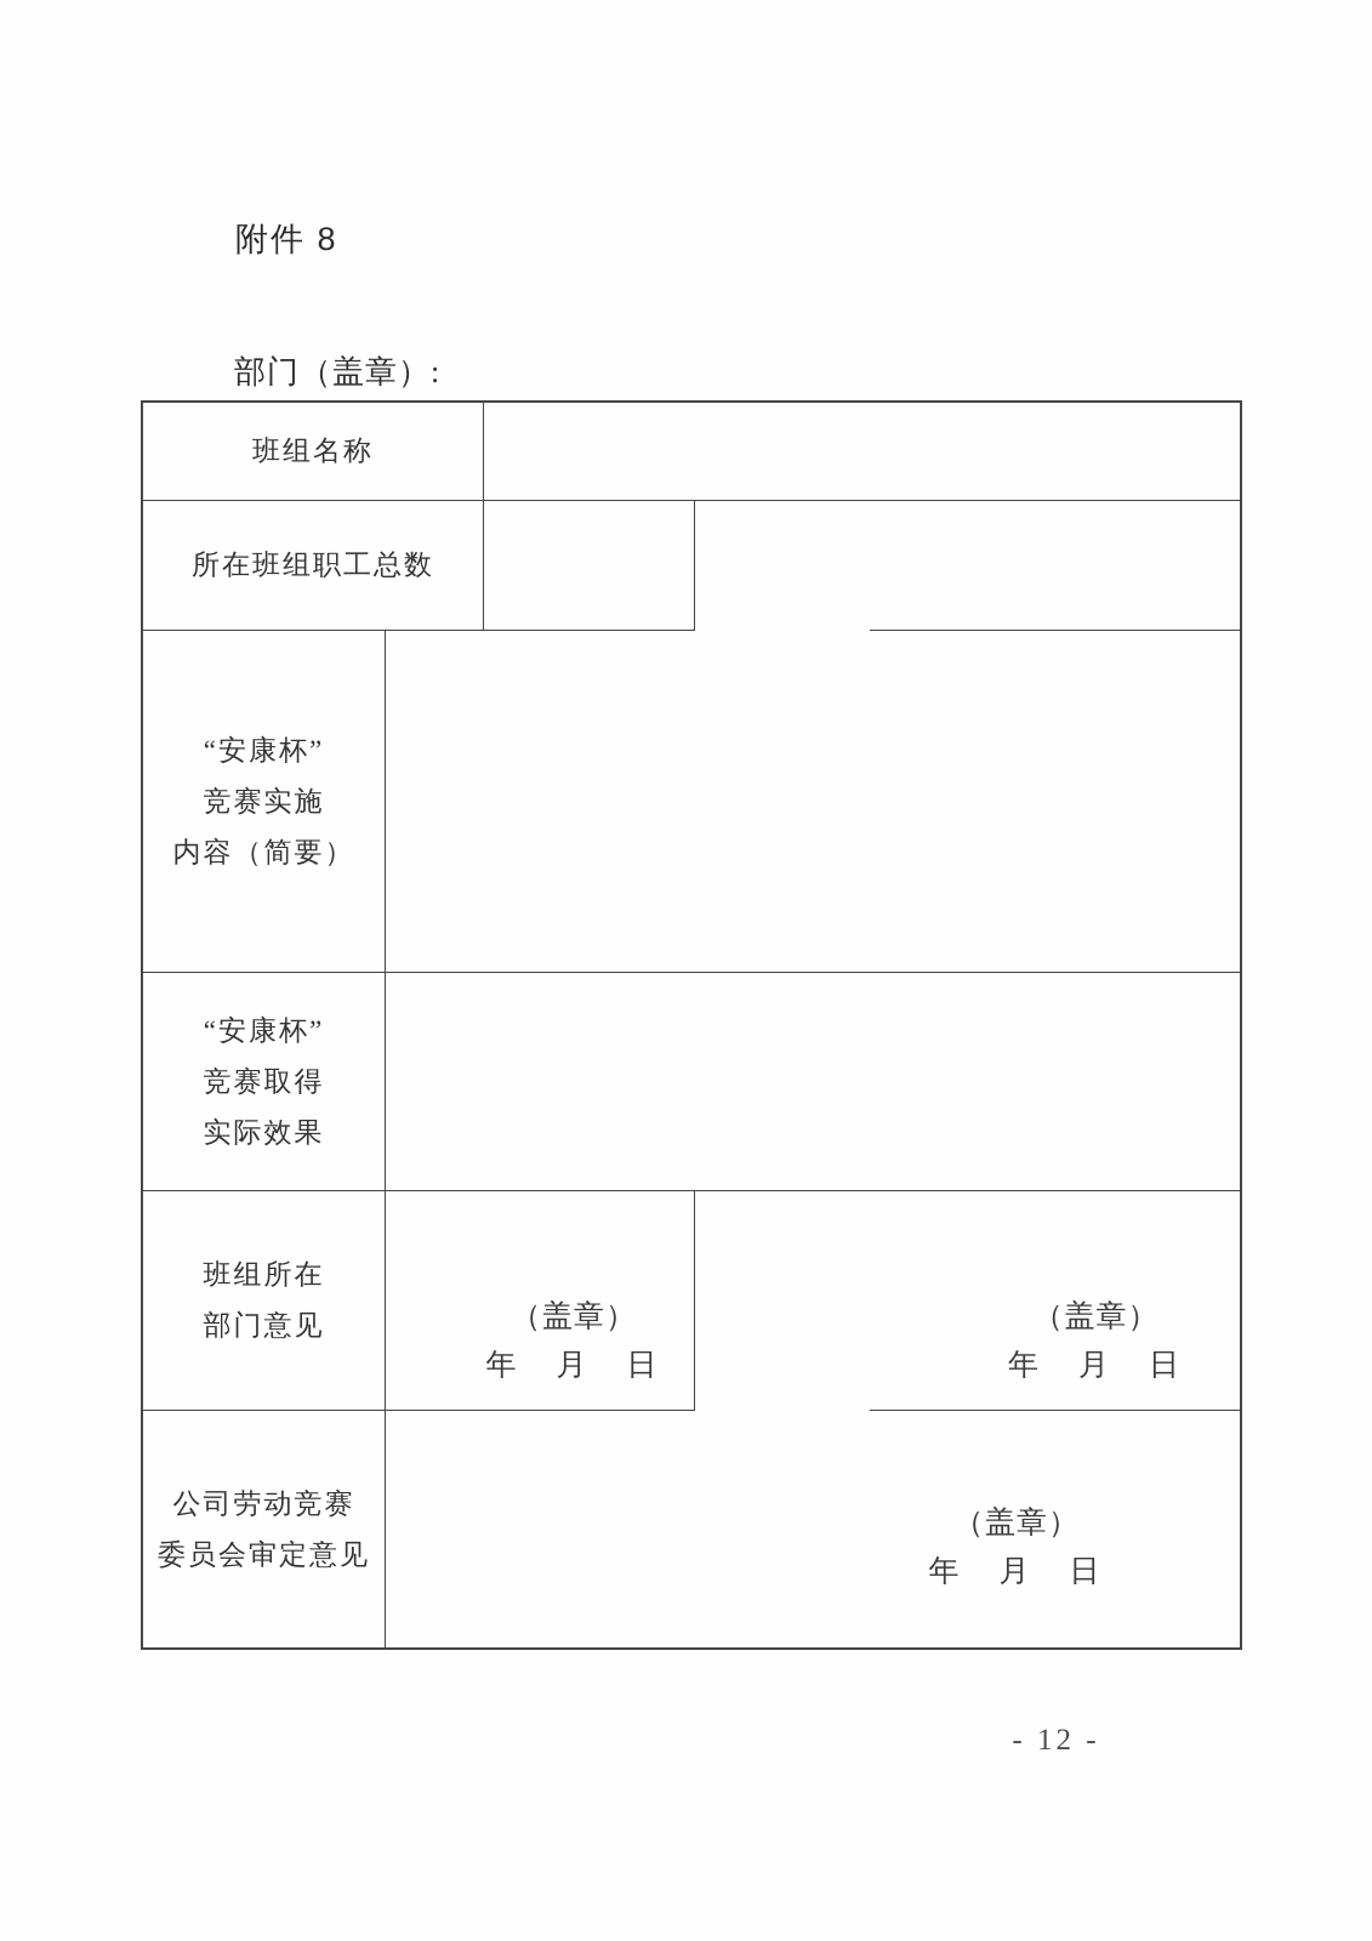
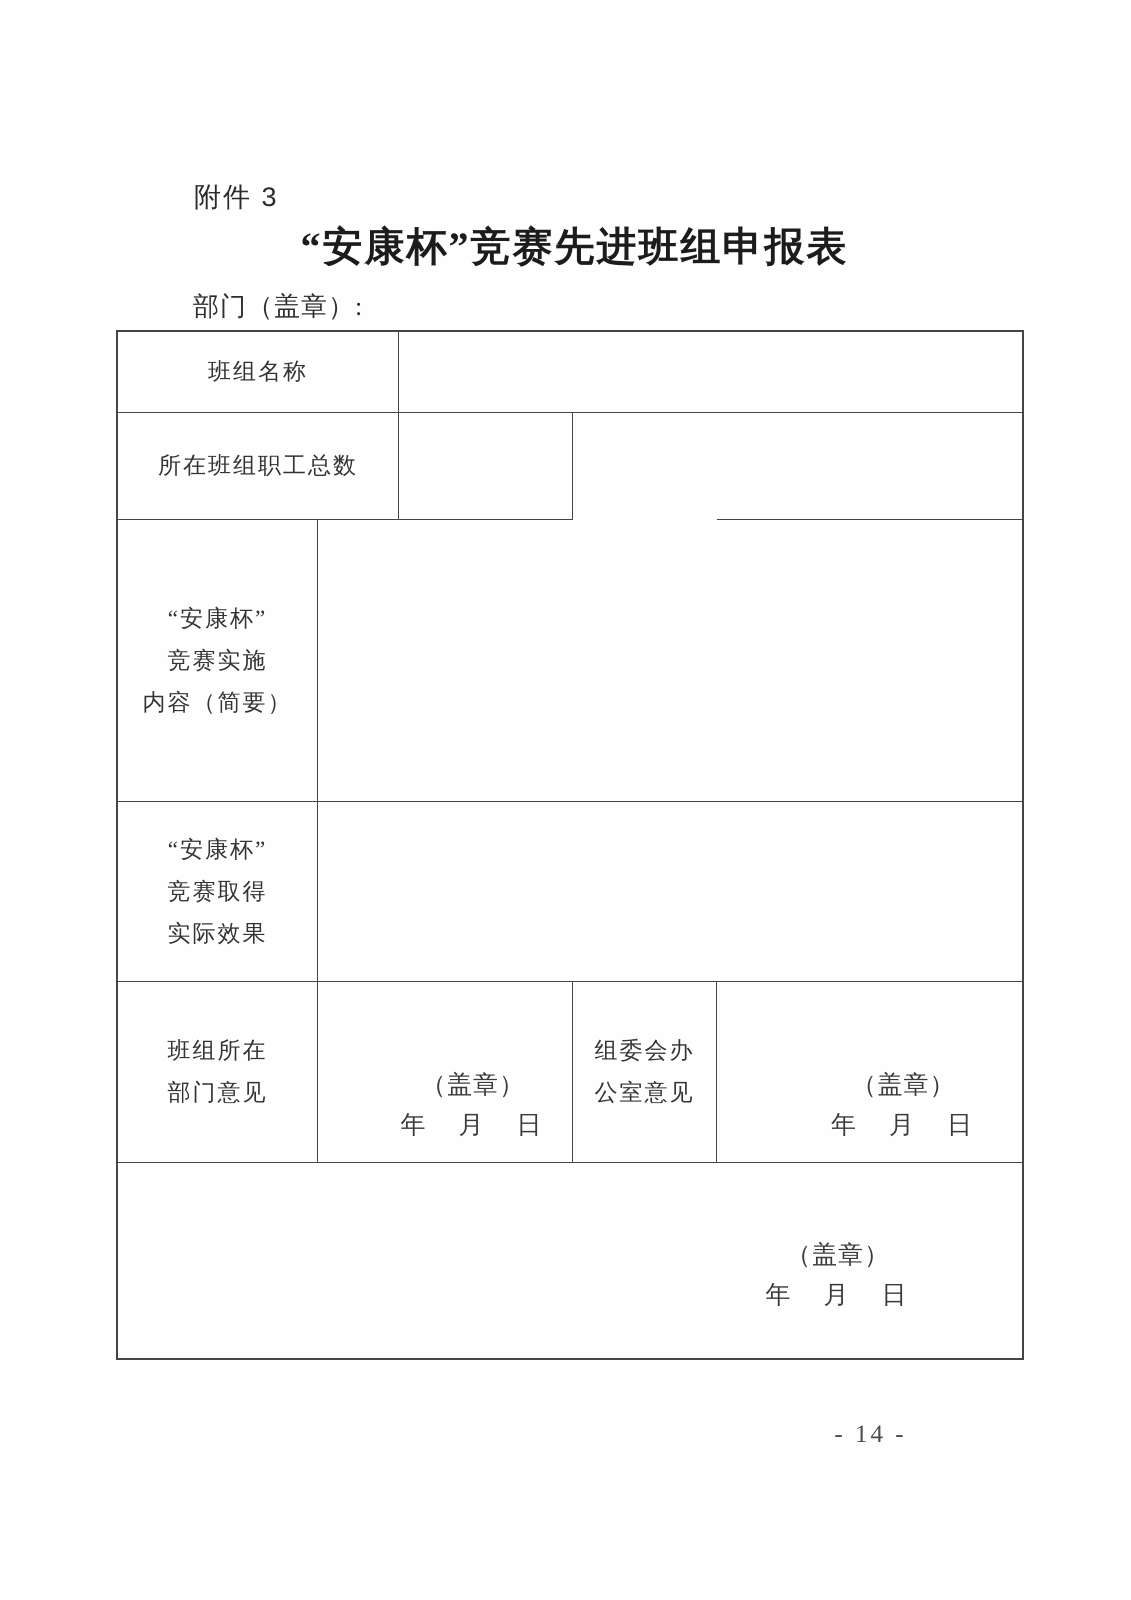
- 附件 8
+ 附件 3
+ “安康杯”竞赛先进班组申报表
  部门（盖章）:
  班组名称
  所在班组职工总数
  “安康杯”
  竞赛实施
  内容（简要）
  “安康杯”
  竞赛取得
  实际效果
  班组所在
  部门意见
  （盖章）
  年 月 日
+ 组委会办
+ 公室意见
  （盖章）
  年 月 日
- 公司劳动竞赛
- 委员会审定意见
  （盖章）
  年 月 日
- - 12 -
+ - 14 -
